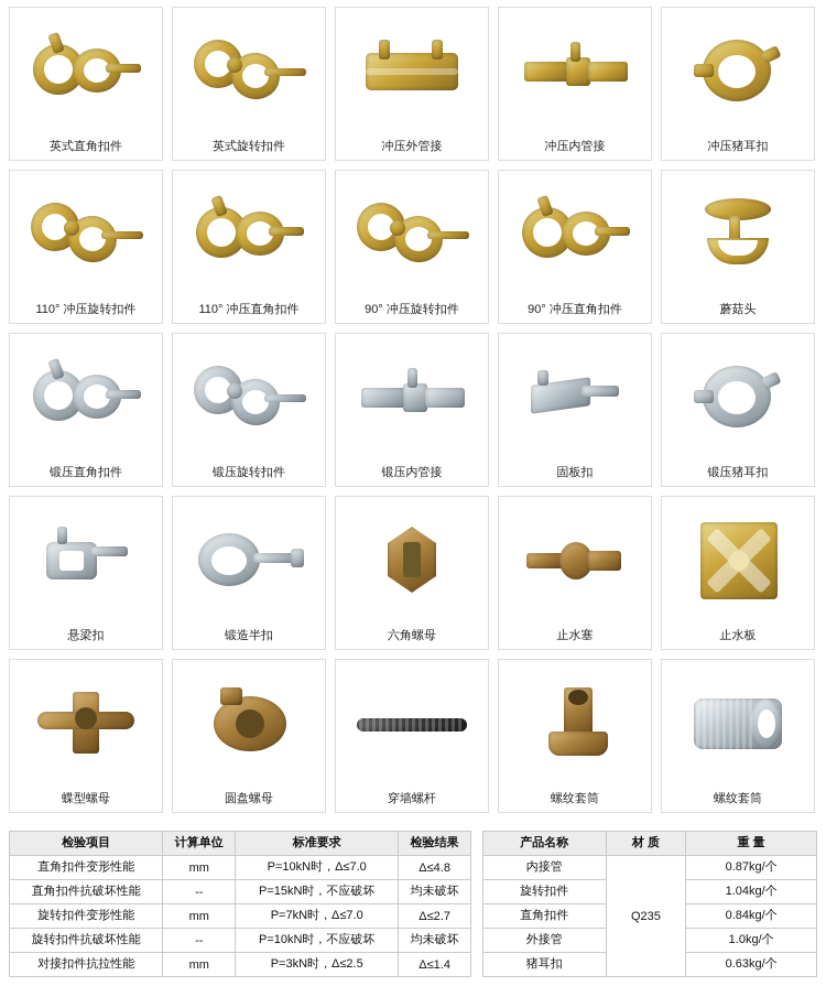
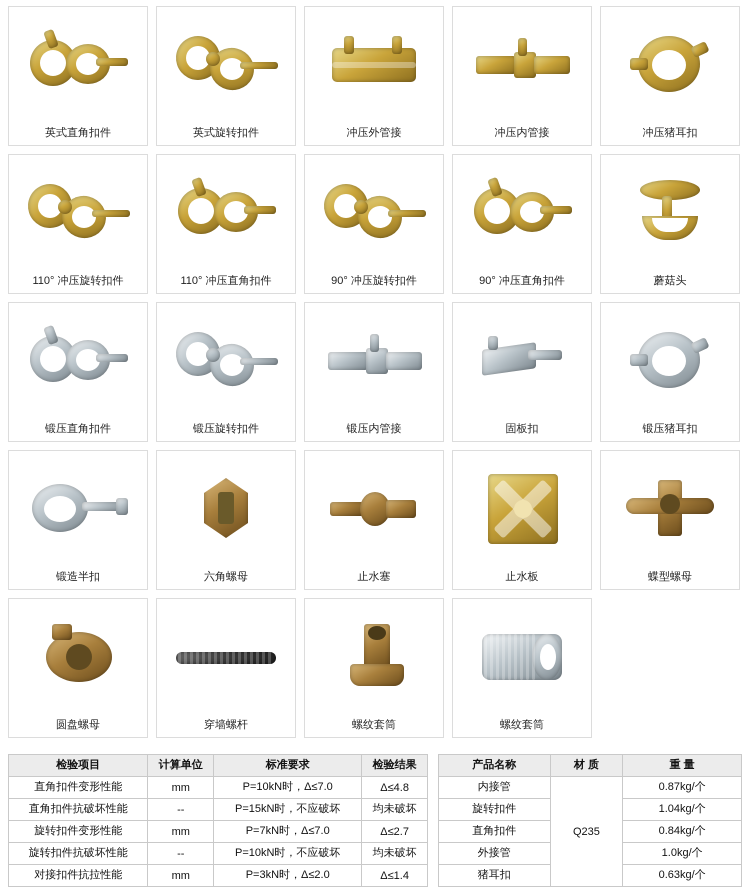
  英式直角扣件
  英式旋转扣件
  冲压外管接
  冲压内管接
  冲压猪耳扣
  110° 冲压旋转扣件
  110° 冲压直角扣件
  90° 冲压旋转扣件
  90° 冲压直角扣件
  蘑菇头
  锻压直角扣件
  锻压旋转扣件
  锻压内管接
  固板扣
  锻压猪耳扣
- 悬梁扣
  锻造半扣
  六角螺母
  止水塞
  止水板
  蝶型螺母
  圆盘螺母
  穿墙螺杆
  螺纹套筒
  螺纹套筒
  检验项目	计算单位	标准要求	检验结果
  直角扣件变形性能	mm	P=10kN时，Δ≤7.0	Δ≤4.8
  直角扣件抗破坏性能	--	P=15kN时，不应破坏	均未破坏
  旋转扣件变形性能	mm	P=7kN时，Δ≤7.0	Δ≤2.7
  旋转扣件抗破坏性能	--	P=10kN时，不应破坏	均未破坏
- 对接扣件抗拉性能	mm	P=3kN时，Δ≤2.5	Δ≤1.4
+ 对接扣件抗拉性能	mm	P=3kN时，Δ≤2.0	Δ≤1.4
  产品名称	材 质	重 量
  内接管	Q235	0.87kg/个
  旋转扣件	1.04kg/个
  直角扣件	0.84kg/个
  外接管	1.0kg/个
  猪耳扣	0.63kg/个
